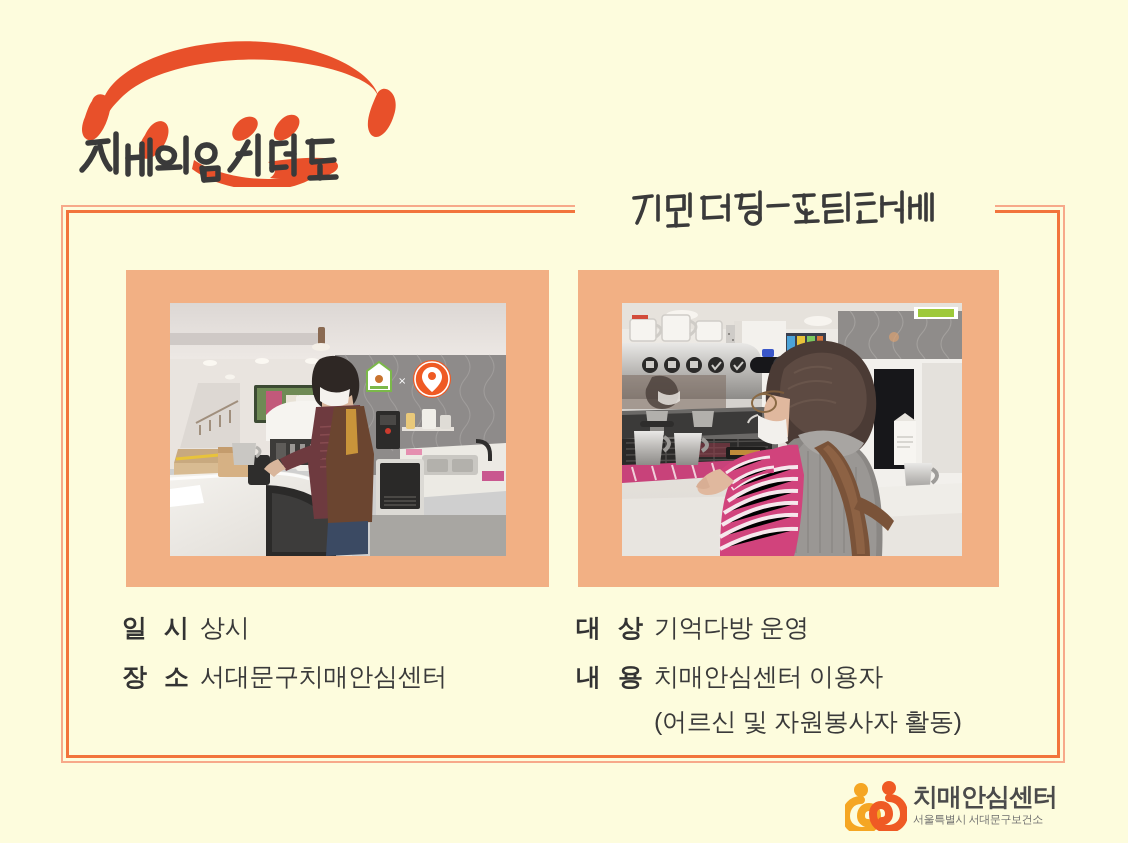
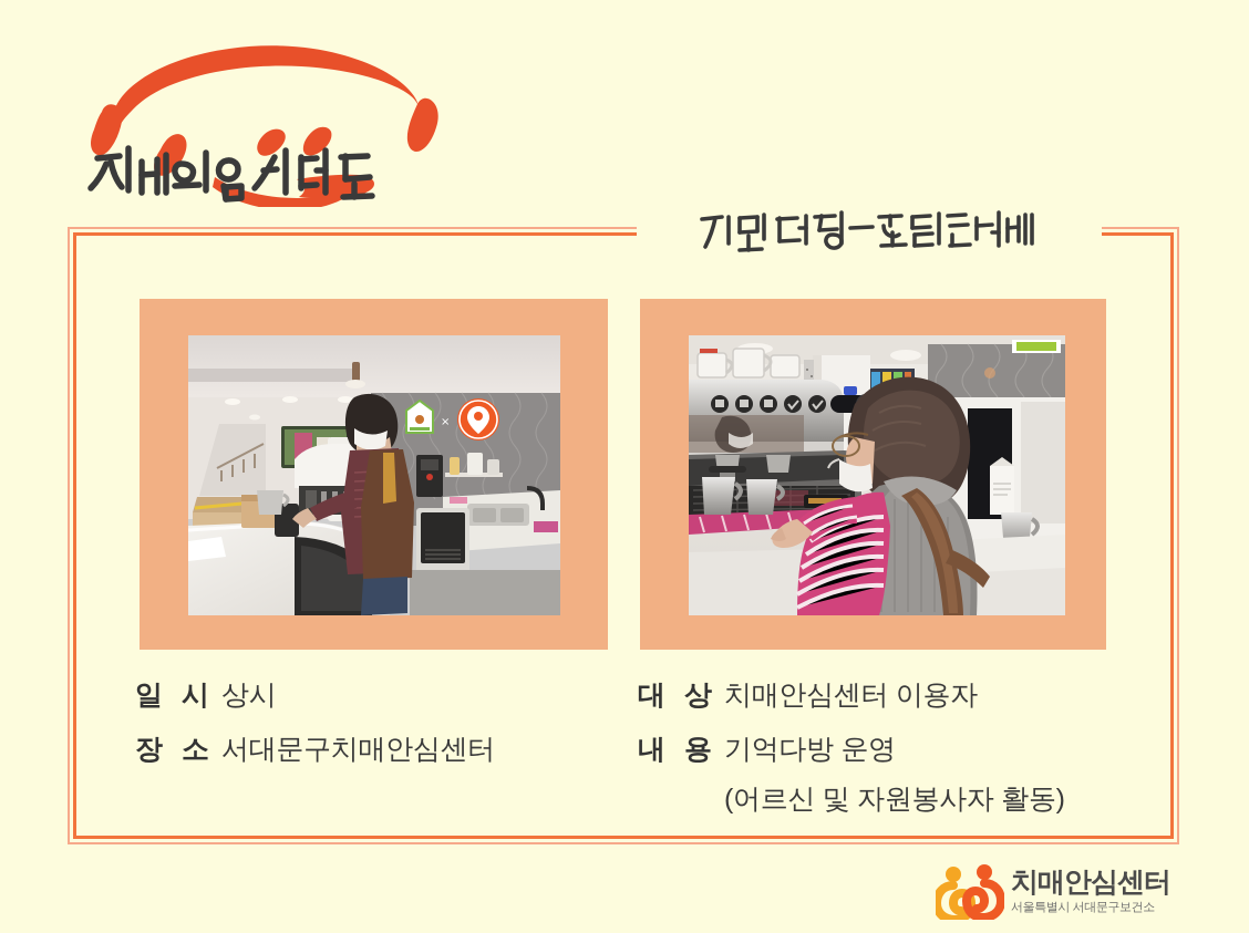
  ×
  일 시
  상시
  장 소
  서대문구치매안심센터
  대 상
- 기억다방 운영
+ 치매안심센터 이용자
  내 용
- 치매안심센터 이용자
+ 기억다방 운영
  (어르신 및 자원봉사자 활동)
  치매안심센터
  서울특별시 서대문구보건소
